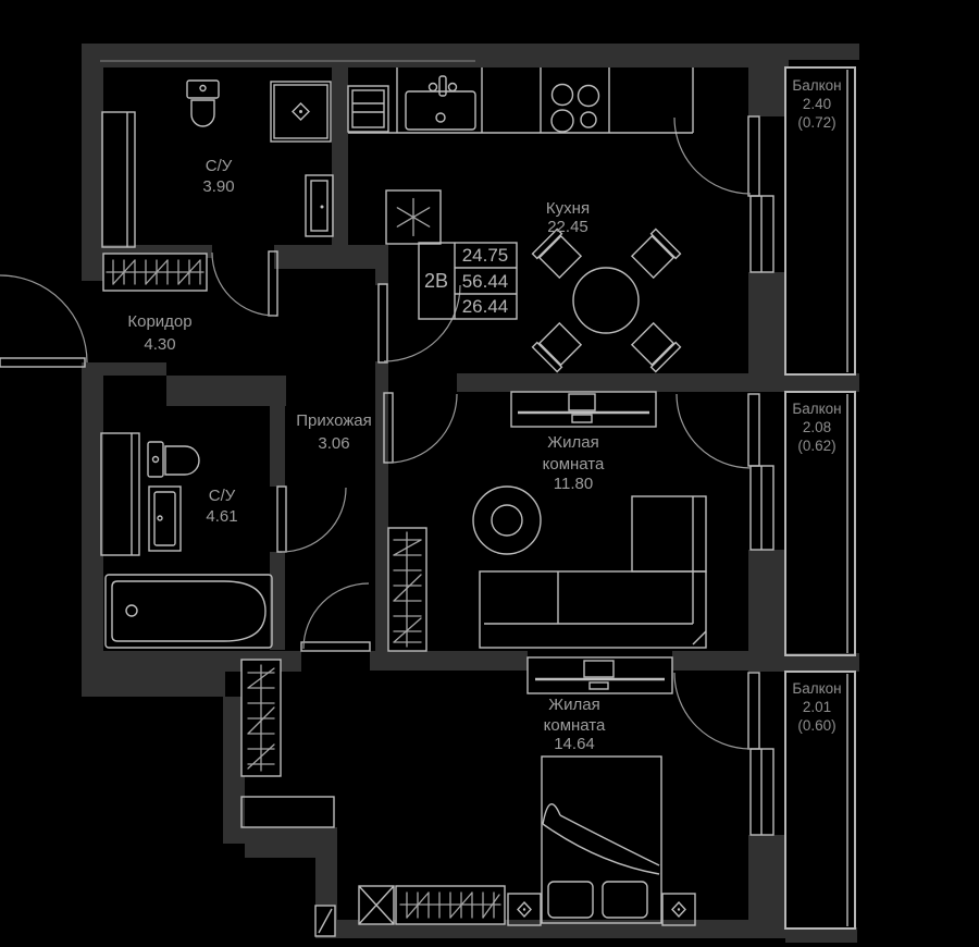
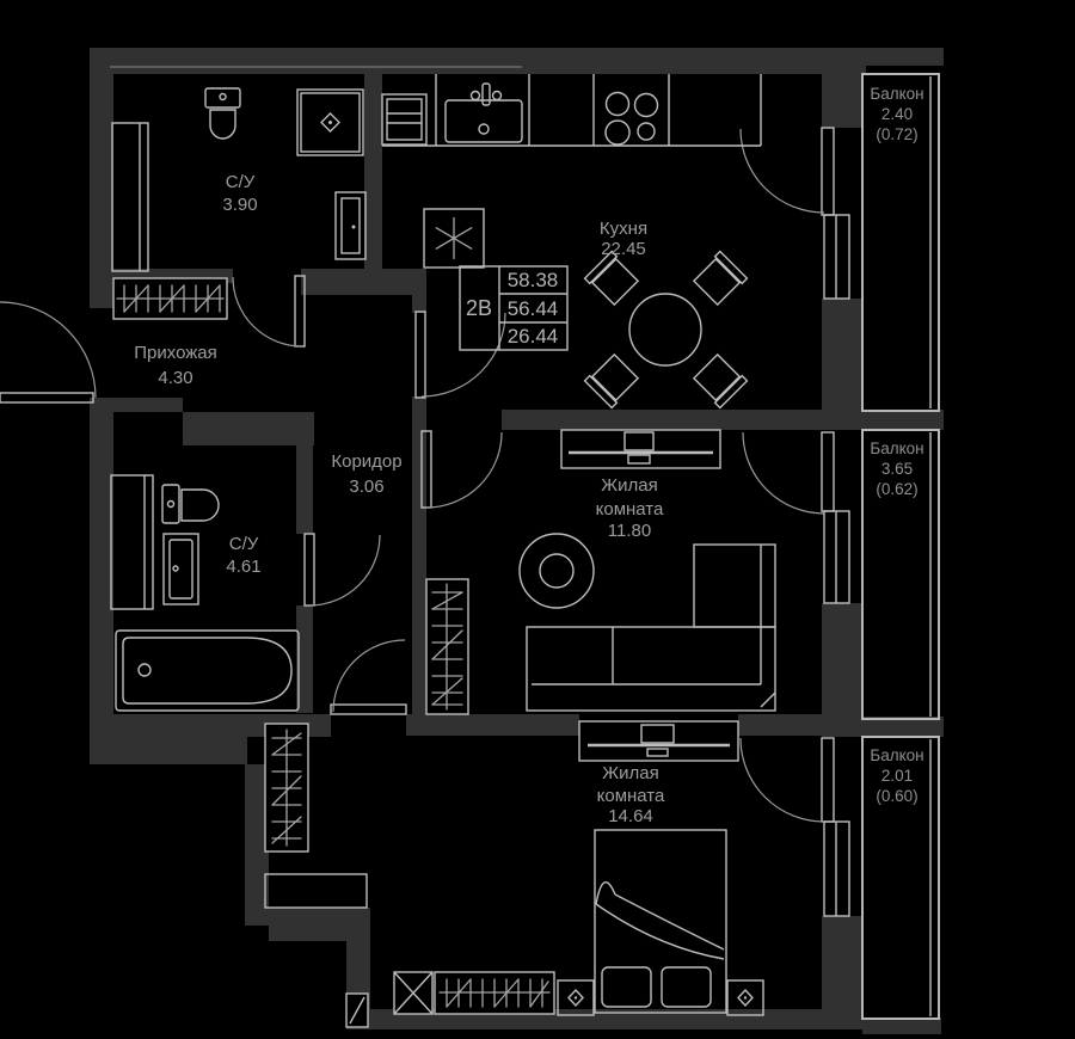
  2В
- 24.75
+ 58.38
  56.44
  26.44
  С/У
  3.90
- Коридор
+ Прихожая
  4.30
  Кухня
  22.45
- Прихожая
+ Коридор
  3.06
  С/У
  4.61
  Жилая
  комната
  11.80
  Жилая
  комната
  14.64
  Балкон
  2.40
  (0.72)
  Балкон
- 2.08
+ 3.65
  (0.62)
  Балкон
  2.01
  (0.60)
